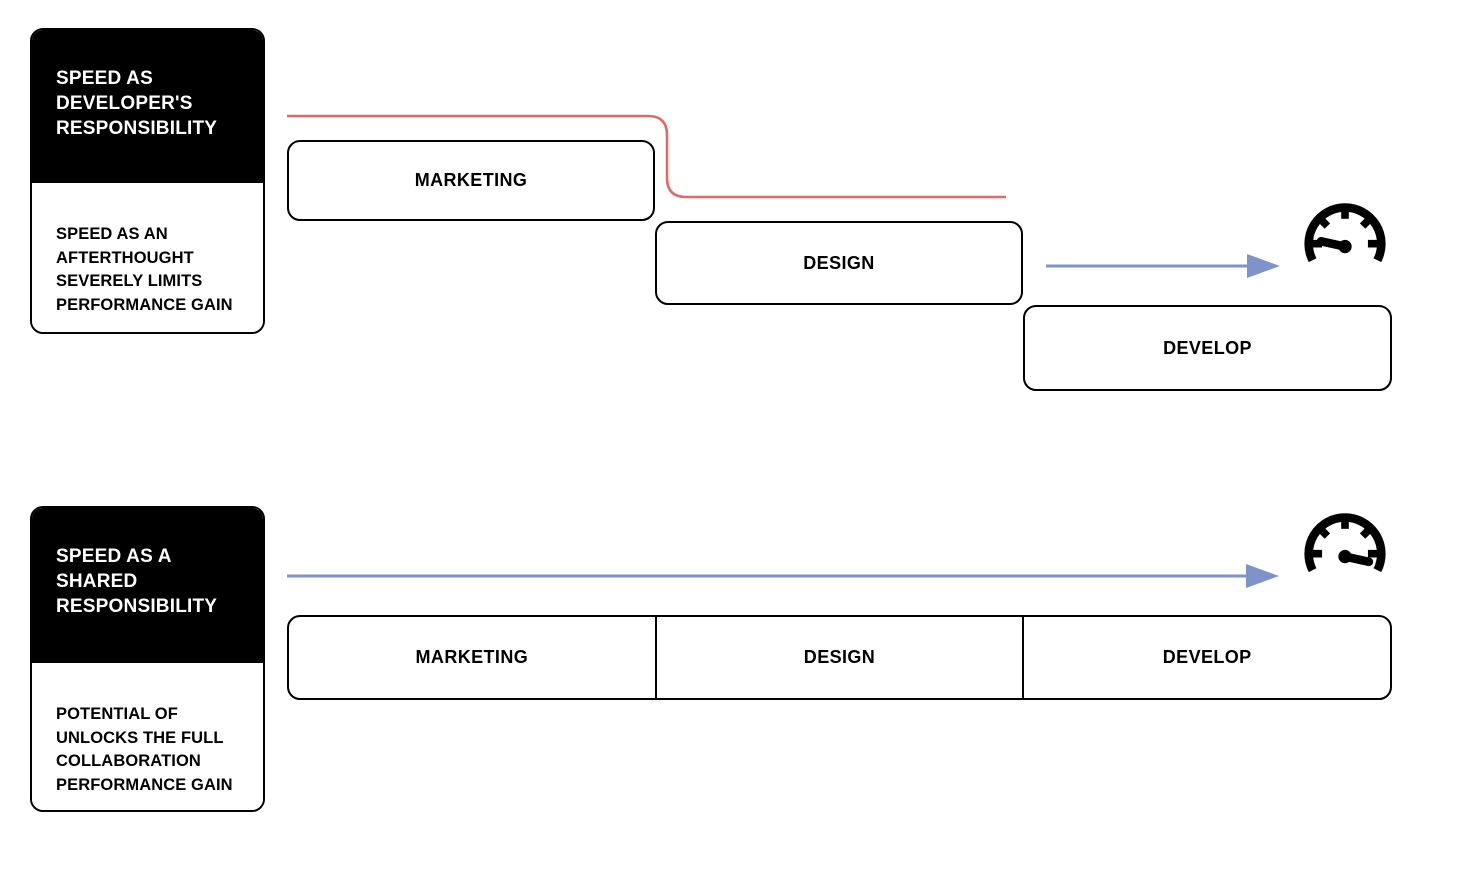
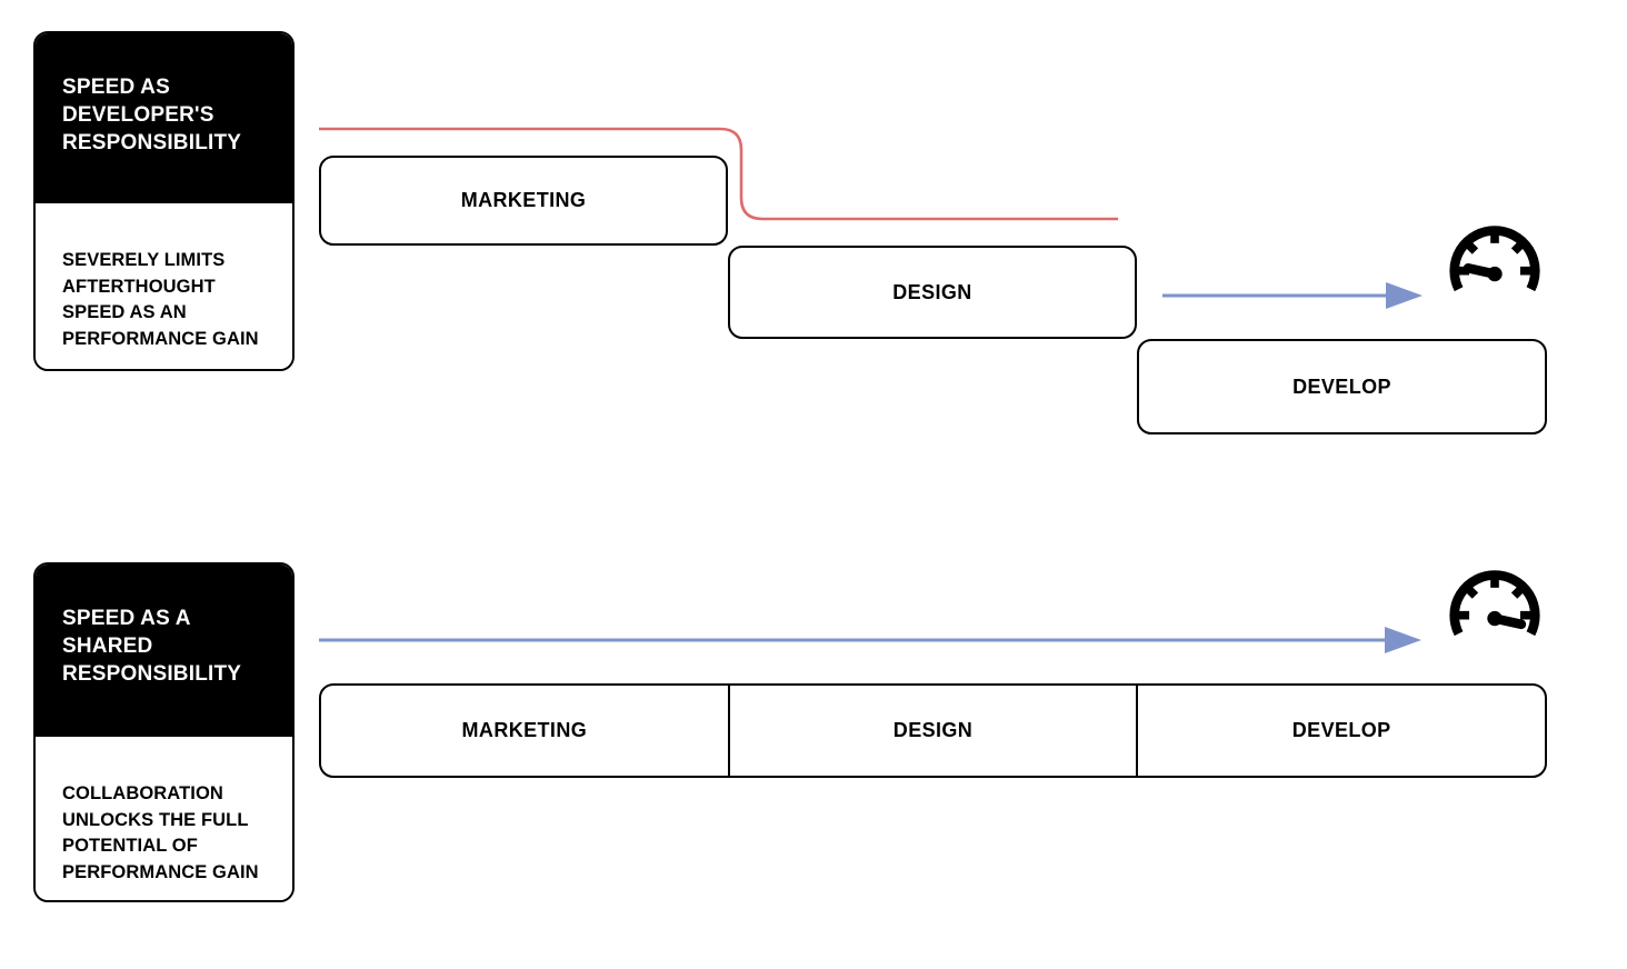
  SPEED AS
  DEVELOPER'S
  RESPONSIBILITY
- SPEED AS AN
+ SEVERELY LIMITS
  AFTERTHOUGHT
- SEVERELY LIMITS
+ SPEED AS AN
  PERFORMANCE GAIN
  MARKETING
  DESIGN
  DEVELOP
  SPEED AS A
  SHARED
  RESPONSIBILITY
- POTENTIAL OF
+ COLLABORATION
  UNLOCKS THE FULL
- COLLABORATION
+ POTENTIAL OF
  PERFORMANCE GAIN
  MARKETING
  DESIGN
  DEVELOP
